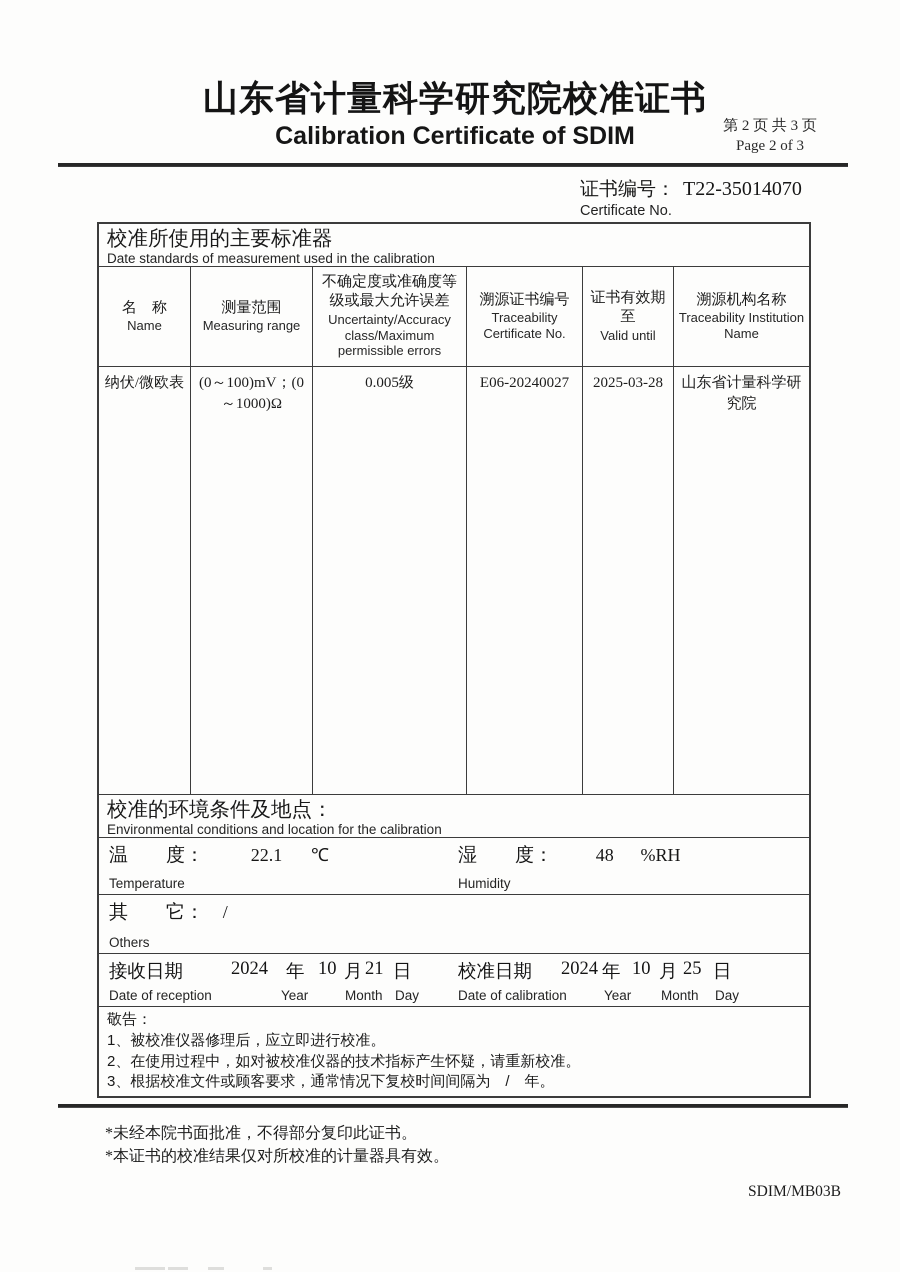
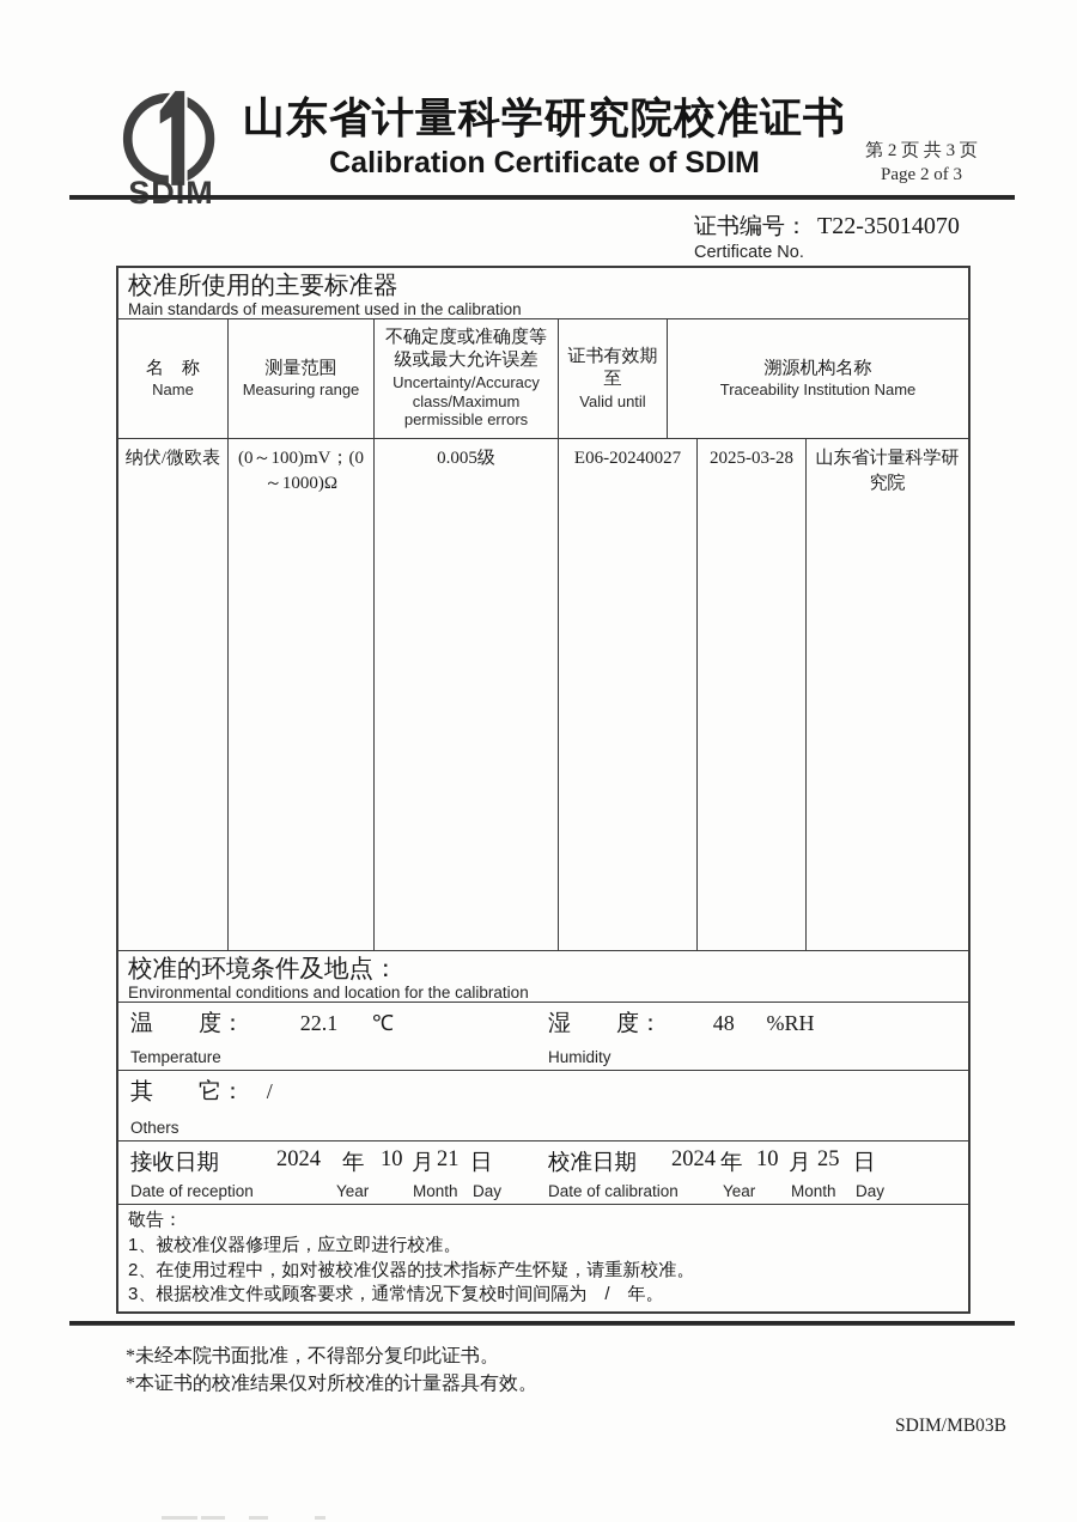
+ SDIM
  山东省计量科学研究院校准证书
  Calibration Certificate of SDIM
  第 2 页 共 3 页
  Page 2 of 3
  证书编号： T22-35014070
  Certificate No.
  校准所使用的主要标准器
- Date standards of measurement used in the calibration
+ Main standards of measurement used in the calibration
  名 称
  Name
  测量范围
  Measuring range
  不确定度或准确度等级或最大允许误差
  Uncertainty/Accuracy class/Maximum permissible errors
- 溯源证书编号
- Traceability Certificate No.
  证书有效期至
  Valid until
  溯源机构名称
  Traceability Institution Name
  纳伏/微欧表
  (0～100)mV；(0～1000)Ω
  0.005级
  E06-20240027
  2025-03-28
  山东省计量科学研究院
  校准的环境条件及地点：
  Environmental conditions and location for the calibration
  温 度： 22.1 ℃
  Temperature
  湿 度： 48 %RH
  Humidity
  其 它： /
  Others
  接收日期
  2024
  年
  10
  月
  21
  日
  Date of reception
  Year
  Month
  Day
  校准日期
  2024
  年
  10
  月
  25
  日
  Date of calibration
  Year
  Month
  Day
  敬告：
  1、被校准仪器修理后，应立即进行校准。
  2、在使用过程中，如对被校准仪器的技术指标产生怀疑，请重新校准。
  3、根据校准文件或顾客要求，通常情况下复校时间间隔为 / 年。
  *未经本院书面批准，不得部分复印此证书。
  *本证书的校准结果仅对所校准的计量器具有效。
  SDIM/MB03B
